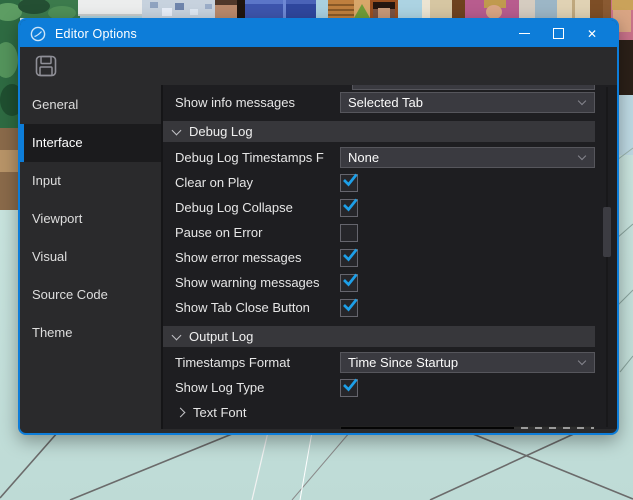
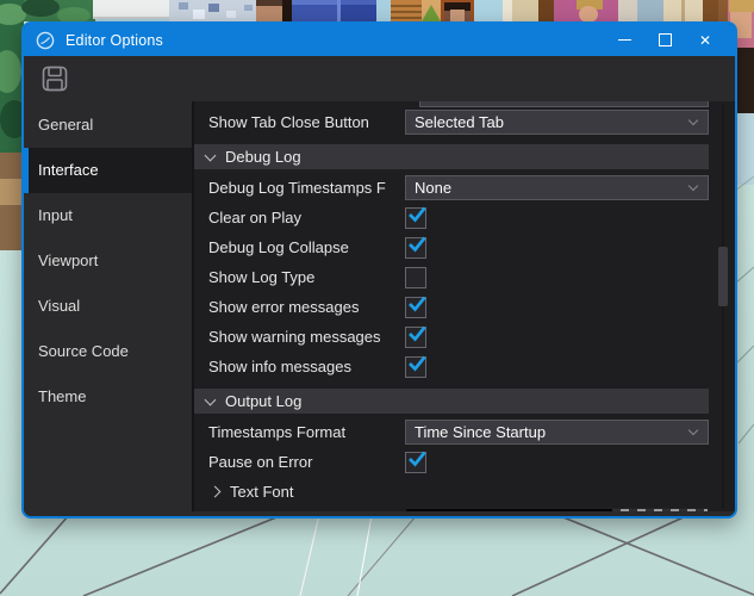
  Editor Options
  ✕
  General
  Interface
  Input
  Viewport
  Visual
  Source Code
  Theme
- Show info messages
+ Show Tab Close Button
  Selected Tab
  Debug Log
  Debug Log Timestamps F
  None
  Clear on Play
  Debug Log Collapse
- Pause on Error
+ Show Log Type
  Show error messages
  Show warning messages
- Show Tab Close Button
+ Show info messages
  Output Log
  Timestamps Format
  Time Since Startup
- Show Log Type
+ Pause on Error
  Text Font
